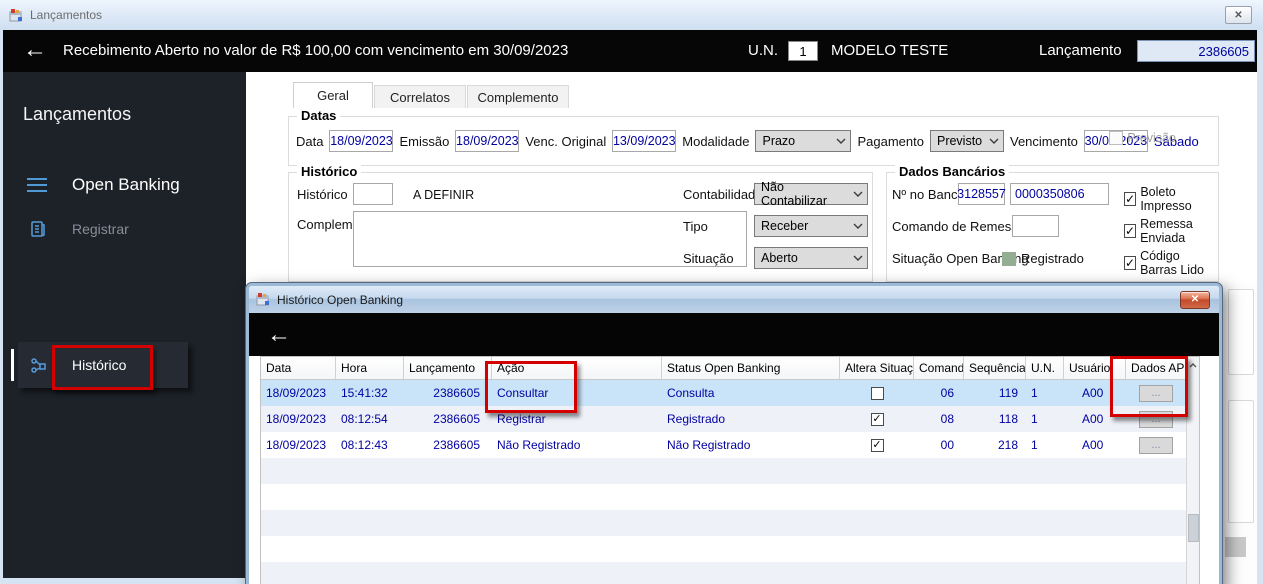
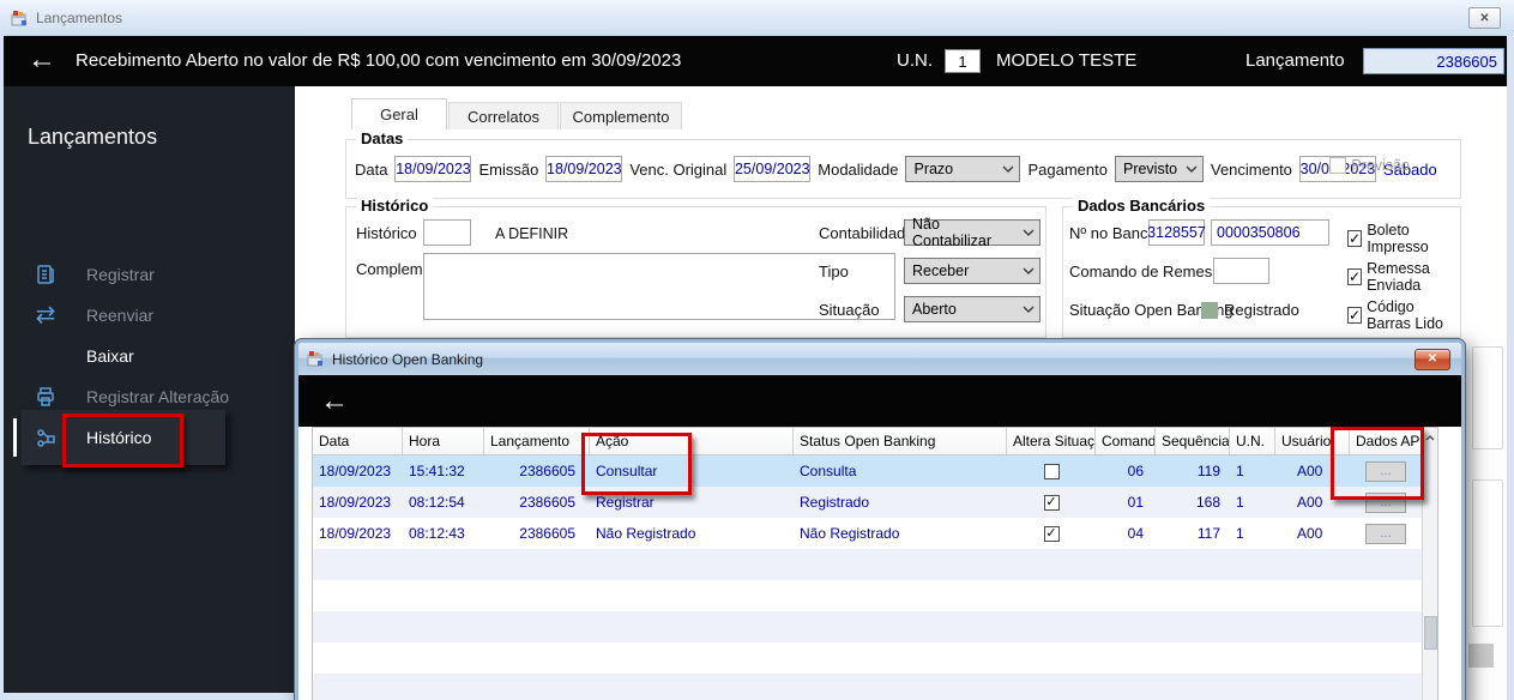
  Lançamentos
  ✕
  ←
  Recebimento Aberto no valor de R$ 100,00 com vencimento em 30/09/2023
  U.N.
  1
  MODELO TESTE
  Lançamento
  2386605
  Lançamentos
- Open Banking
  Registrar
+ ⇄
+ Reenviar
+ Baixar
+ Registrar Alteração
  Histórico
  Geral
  Correlatos
  Complemento
  Datas
  Data
  18/09/2023
  Emissão
  18/09/2023
  Venc. Original
- 13/09/2023
+ 25/09/2023
  Modalidade
  Prazo
  Pagamento
  Previsto
  Vencimento
  30/0023
  Sábado
  Previsão
  Histórico
  Histórico
  A DEFINIR
  Contabilidad
  Não Contabilizar
  Tipo
  Receber
  Situação
  Aberto
  Dados Bancários
  Nº no Banc
  3128557
  0000350806
  ✓
  Boleto Impresso
  Comando de Remes
  ✓
  Remessa Enviada
  Situação Open Bang
  Registrado
  ✓
  Código Barras Lido
  Histórico Open Banking
  ✕
  ←
  Data
  Hora
  Lançamento
  Ação
  Status Open Banking
  Altera Situaç
  Comand
  Sequência
  U.N.
  Usuário
  Dados AP
  18/09/2023
  15:41:32
  2386605
  Consultar
  Consulta
  06
  119
  1
  A00
  ...
  18/09/2023
  08:12:54
  2386605
  Registrar
  Registrado
  ✓
- 08
+ 01
- 118
+ 168
  1
  A00
  ...
  18/09/2023
  08:12:43
  2386605
  Não Registrado
  Não Registrado
  ✓
- 00
+ 04
- 218
+ 117
  1
  A00
  ...
